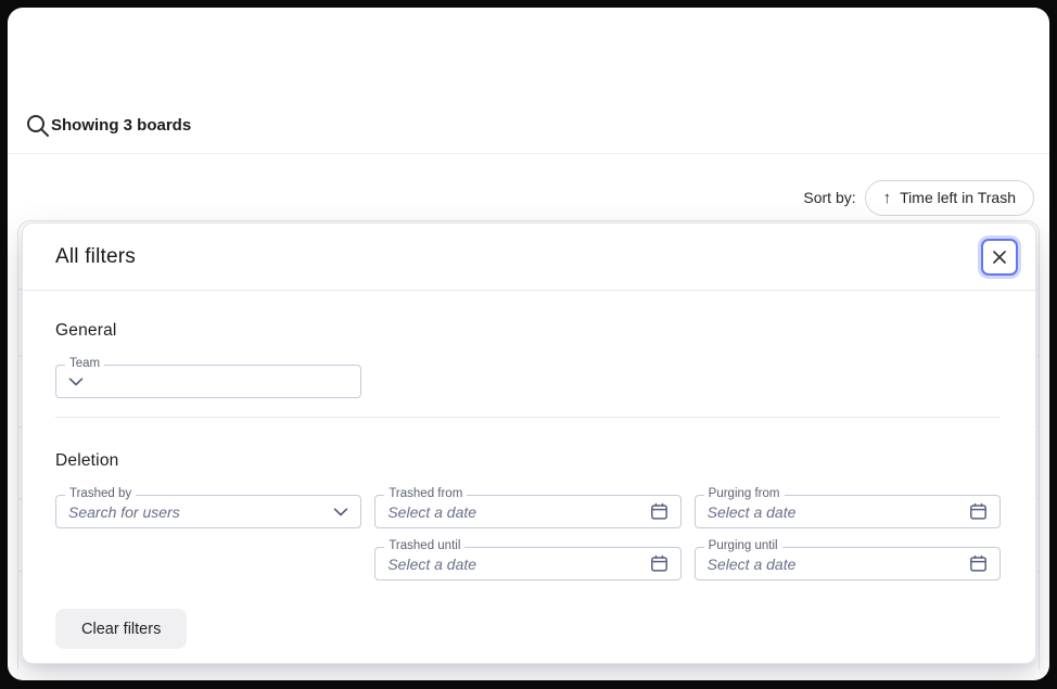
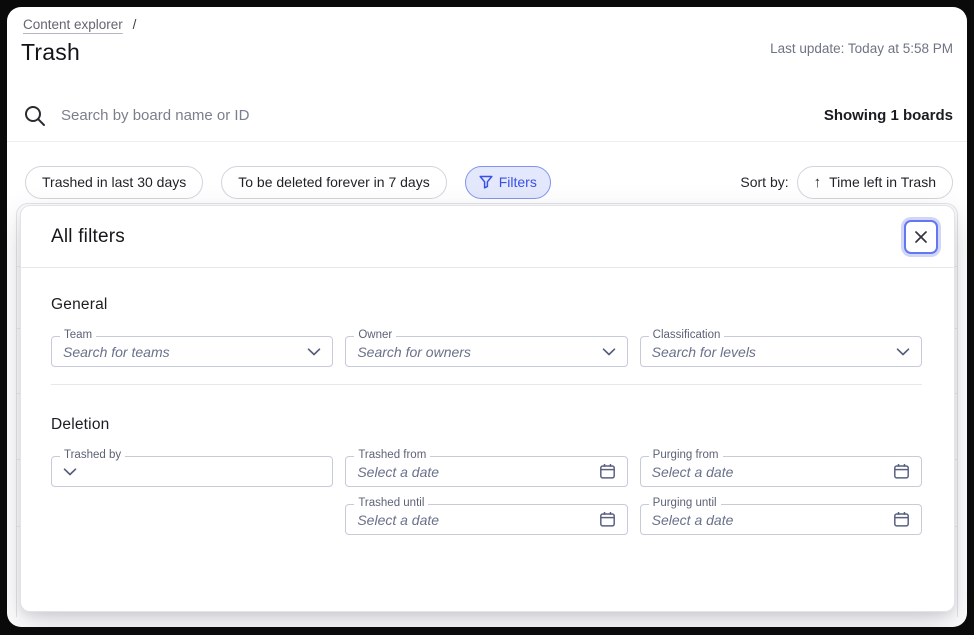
+ Content explorer /
+ Trash
+ Last update: Today at 5:58 PM
+ Search by board name or ID
- Showing 3 boards
+ Showing 1 boards
+ Trashed in last 30 days
+ To be deleted forever in 7 days
+ Filters
  Sort by:
  ↑
  Time left in Trash
  All filters
  General
  Team
+ Search for teams
+ Owner
+ Search for owners
+ Classification
+ Search for levels
  Deletion
  Trashed by
- Search for users
  Trashed from
  Select a date
  Purging from
  Select a date
  Trashed until
  Select a date
  Purging until
  Select a date
- Clear filters
